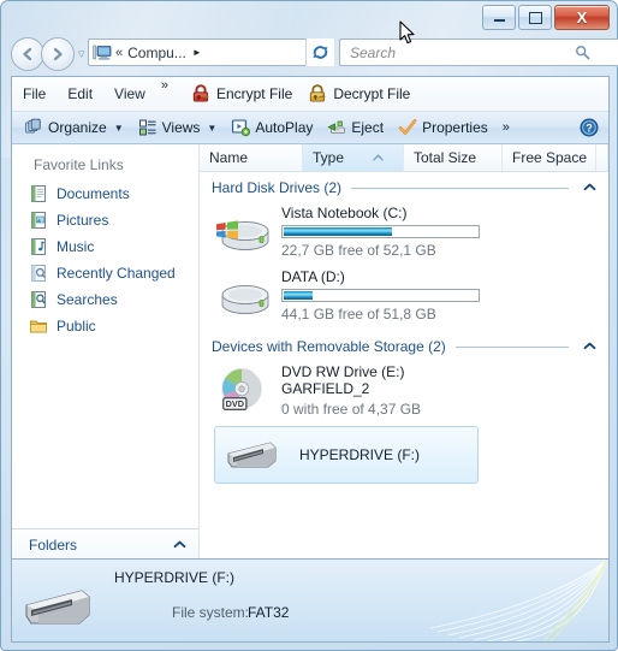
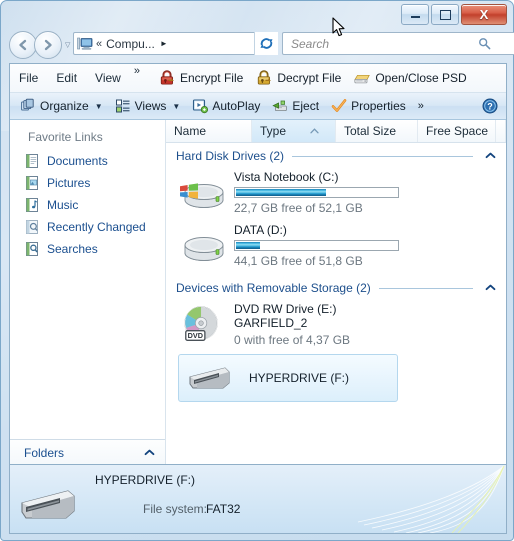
  X
  «
  Compu...
  ►
  Search
  File
  Edit
  View
  »
  Encrypt File
  Decrypt File
+ Open/Close PSD
  Organize
  ▼
  Views
  ▼
  AutoPlay
  Eject
  Properties
  »
  ?
  Favorite Links
  Documents
  Pictures
  Music
  Recently Changed
  Searches
- Public
  Folders
  Name
  Type
  Total Size
  Free Space
  Hard Disk Drives (2)
  Vista Notebook (C:)
  22,7 GB free of 52,1 GB
  DATA (D:)
  44,1 GB free of 51,8 GB
  Devices with Removable Storage (2)
  DVD
  DVD RW Drive (E:)
  GARFIELD_2
  0 with free of 4,37 GB
  HYPERDRIVE (F:)
  HYPERDRIVE (F:)
  File system:
  FAT32
